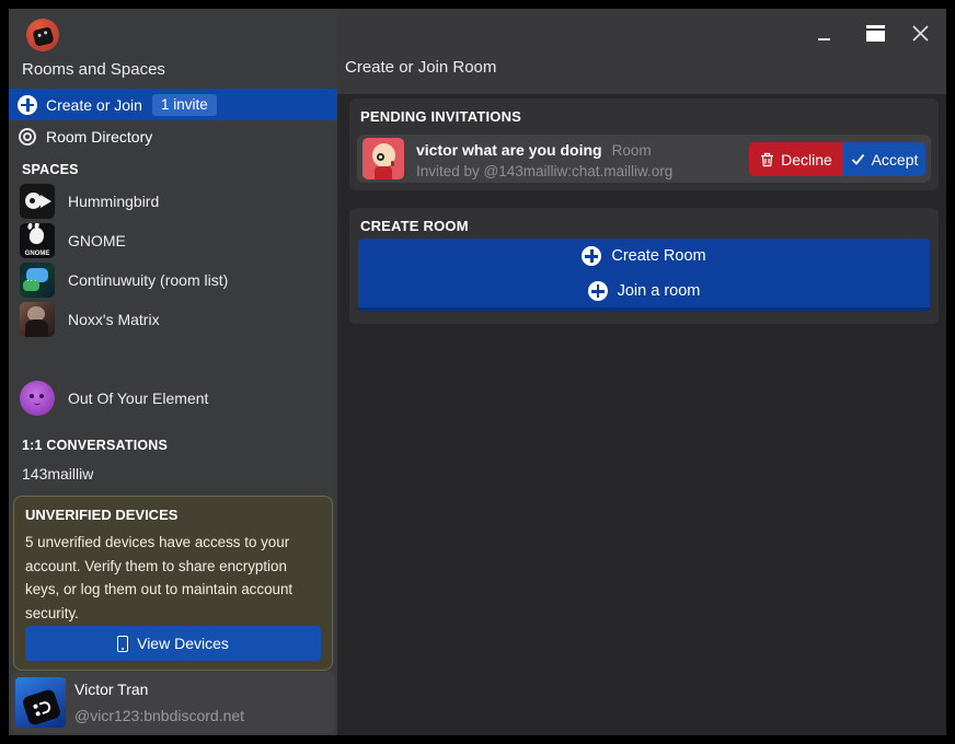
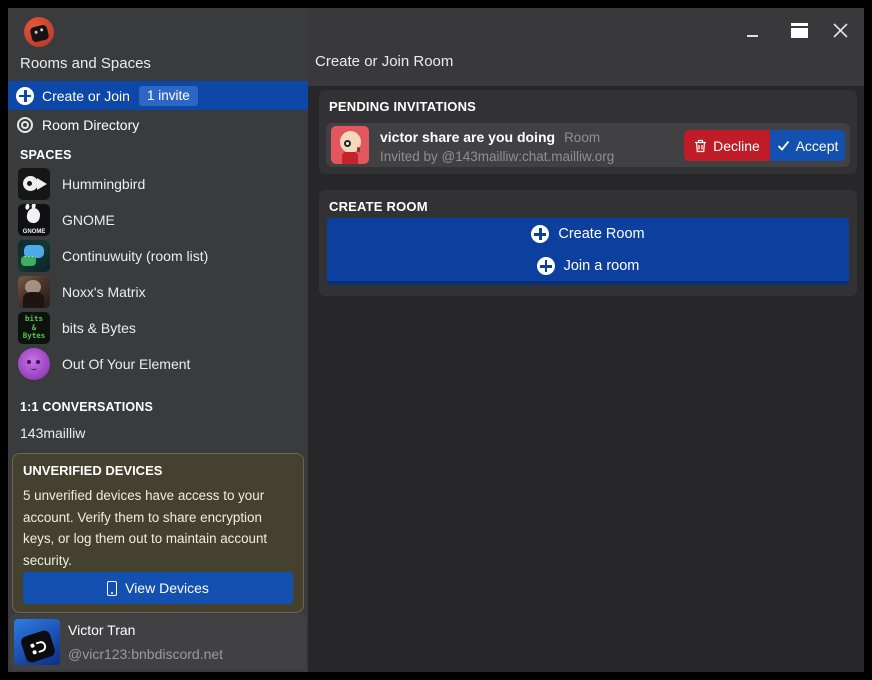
  Rooms and Spaces
  Create or Join
  1 invite
  Room Directory
  SPACES
  Hummingbird
  GNOME
  Continuwuity (room list)
  Noxx's Matrix
+ bits
+ &
+ Bytes
+ bits & Bytes
  Out Of Your Element
  1:1 CONVERSATIONS
  143mailliw
  UNVERIFIED DEVICES
  5 unverified devices have access to your account. Verify them to share encryption keys, or log them out to maintain account security.
  View Devices
  Victor Tran
  @vicr123:bnbdiscord.net
  Create or Join Room
  PENDING INVITATIONS
- victor what are you doing Room
+ victor share are you doing Room
  Invited by @143mailliw:chat.mailliw.org
  Decline
  Accept
  CREATE ROOM
  Create Room
  Join a room
